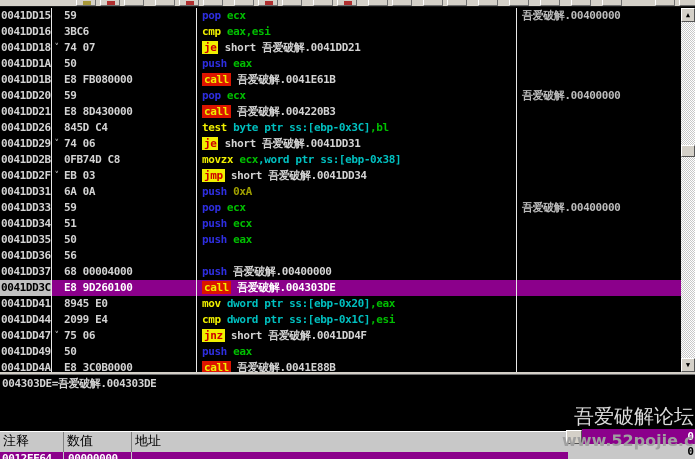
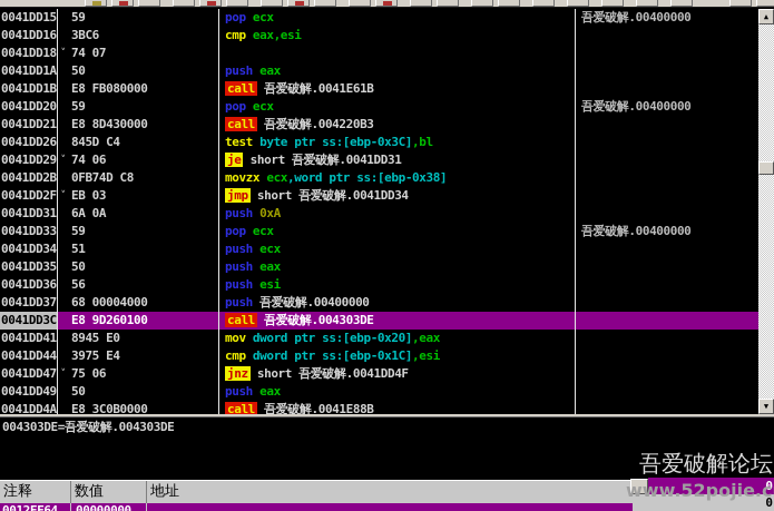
  0041DD15
  59
  pop ecx
  吾爱破解.00400000
  0041DD16
  3BC6
  cmp eax,esi
  0041DD18
  ˅
  74 07
- je short 吾爱破解.0041DD21
  0041DD1A
  50
  push eax
  0041DD1B
  E8 FB080000
  call 吾爱破解.0041E61B
  0041DD20
  59
  pop ecx
  吾爱破解.00400000
  0041DD21
  E8 8D430000
  call 吾爱破解.004220B3
  0041DD26
  845D C4
  test byte ptr ss:[ebp-0x3C],bl
  0041DD29
  ˅
  74 06
  je short 吾爱破解.0041DD31
  0041DD2B
  0FB74D C8
  movzx ecx,word ptr ss:[ebp-0x38]
  0041DD2F
  ˅
  EB 03
  jmp short 吾爱破解.0041DD34
  0041DD31
  6A 0A
  push 0xA
  0041DD33
  59
  pop ecx
  吾爱破解.00400000
  0041DD34
  51
  push ecx
  0041DD35
  50
  push eax
  0041DD36
  56
+ push esi
  0041DD37
  68 00004000
  push 吾爱破解.00400000
  0041DD3C
  E8 9D260100
  call 吾爱破解.004303DE
  0041DD41
  8945 E0
  mov dword ptr ss:[ebp-0x20],eax
  0041DD44
- 2099 E4
+ 3975 E4
  cmp dword ptr ss:[ebp-0x1C],esi
  0041DD47
  ˅
  75 06
  jnz short 吾爱破解.0041DD4F
  0041DD49
  50
  push eax
  0041DD4A
  E8 3C0B0000
  call 吾爱破解.0041E88B
  ▲
  ▼
  004303DE=吾爱破解.004303DE
  注释
  数值
  地址
  0
  0
  吾爱破解论坛
  www.52pojie.c
